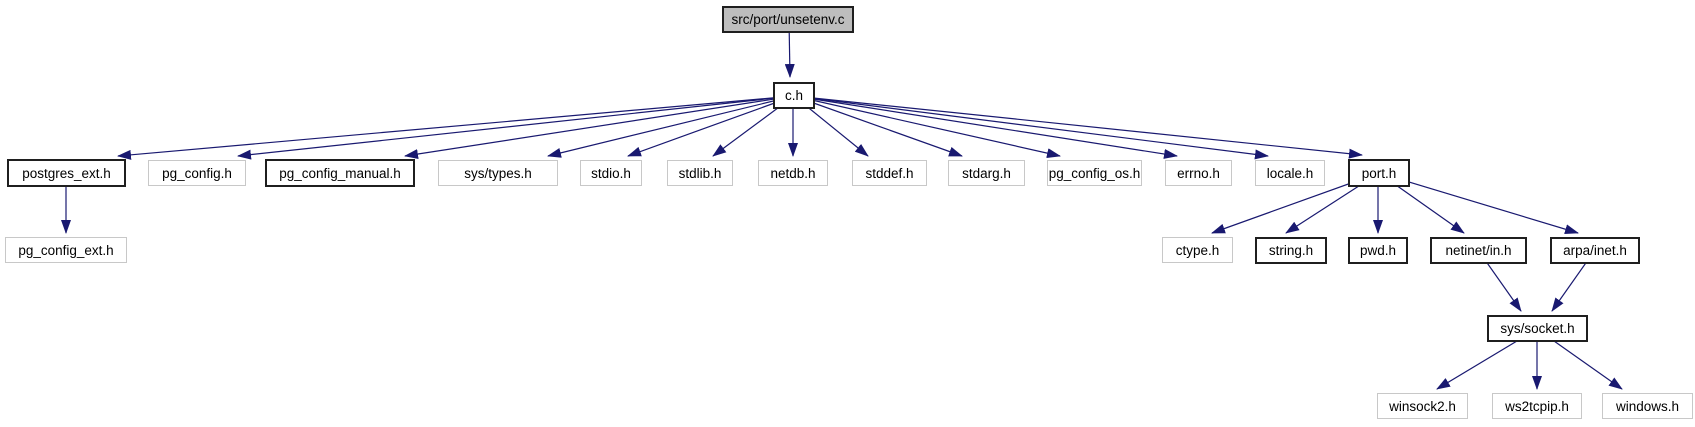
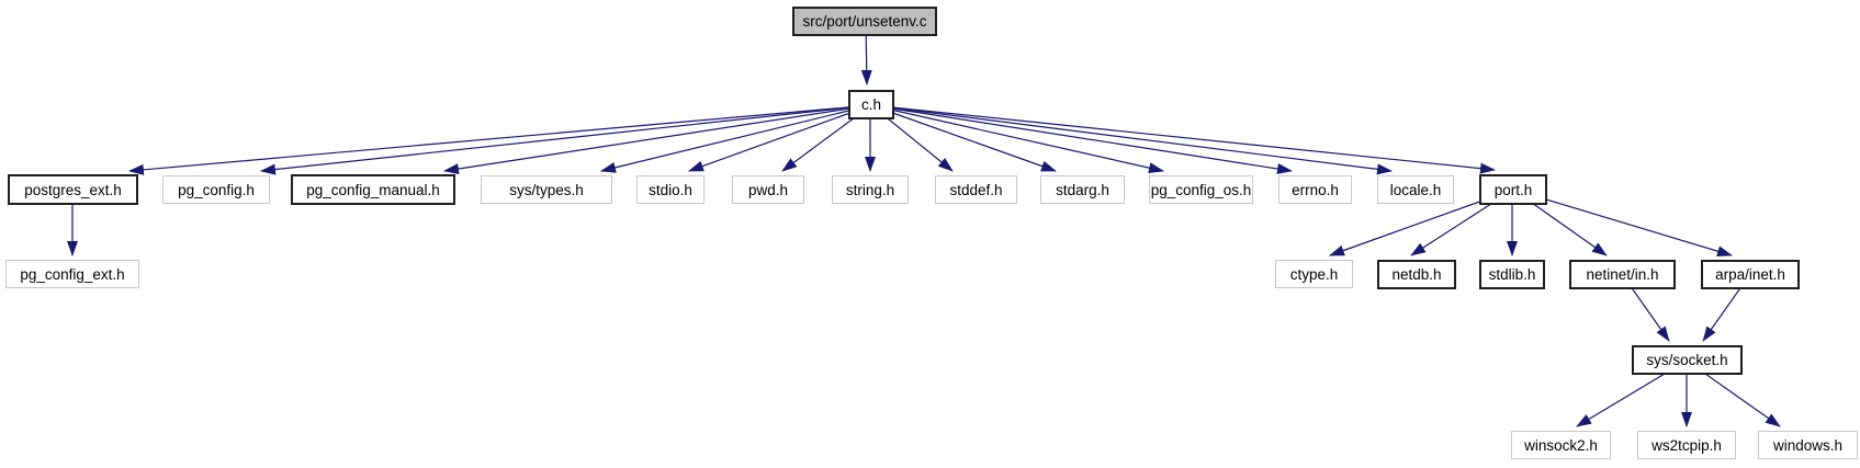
  src/port/unsetenv.c
  c.h
  postgres_ext.h
  pg_config.h
  pg_config_manual.h
  sys/types.h
  stdio.h
- stdlib.h
+ pwd.h
- netdb.h
+ string.h
  stddef.h
  stdarg.h
  pg_config_os.h
  errno.h
  locale.h
  port.h
  pg_config_ext.h
  ctype.h
- string.h
+ netdb.h
- pwd.h
+ stdlib.h
  netinet/in.h
  arpa/inet.h
  sys/socket.h
  winsock2.h
  ws2tcpip.h
  windows.h
